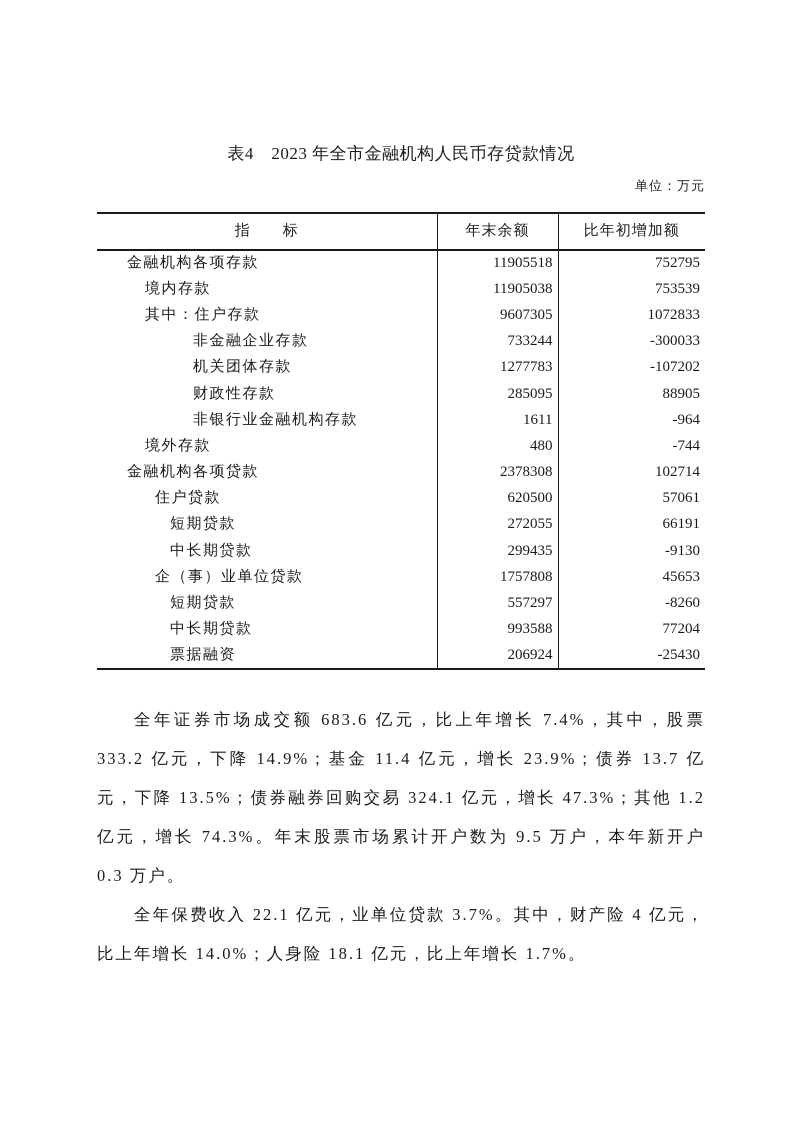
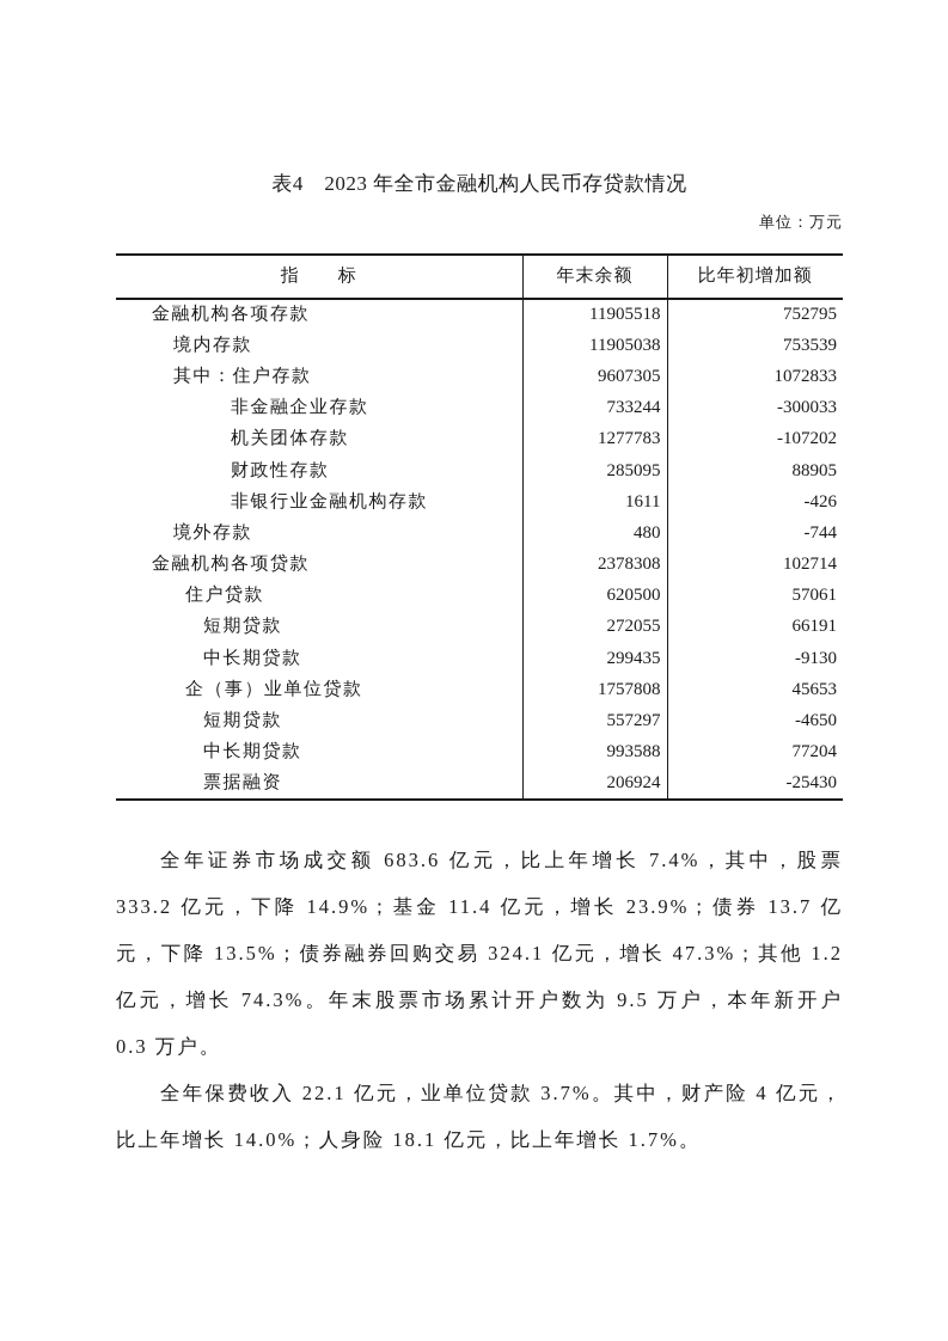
  表4 2023 年全市金融机构人民币存贷款情况
  单位：万元
  指 标	年末余额	比年初增加额
  金融机构各项存款	11905518	752795
  境内存款	11905038	753539
  其中：住户存款	9607305	1072833
  非金融企业存款	733244	-300033
  机关团体存款	1277783	-107202
  财政性存款	285095	88905
- 非银行业金融机构存款	1611	-964
+ 非银行业金融机构存款	1611	-426
  境外存款	480	-744
  金融机构各项贷款	2378308	102714
  住户贷款	620500	57061
  短期贷款	272055	66191
  中长期贷款	299435	-9130
  企（事）业单位贷款	1757808	45653
- 短期贷款	557297	-8260
+ 短期贷款	557297	-4650
  中长期贷款	993588	77204
  票据融资	206924	-25430
  全年证券市场成交额 683.6 亿元，比上年增长 7.4%，其中，股票 333.2 亿元，下降 14.9%；基金 11.4 亿元，增长 23.9%；债券 13.7 亿元，下降 13.5%；债券融券回购交易 324.1 亿元，增长 47.3%；其他 1.2 亿元，增长 74.3%。年末股票市场累计开户数为 9.5 万户，本年新开户 0.3 万户。
  全年保费收入 22.1 亿元，业单位贷款 3.7%。其中，财产险 4 亿元，比上年增长 14.0%；人身险 18.1 亿元，比上年增长 1.7%。
